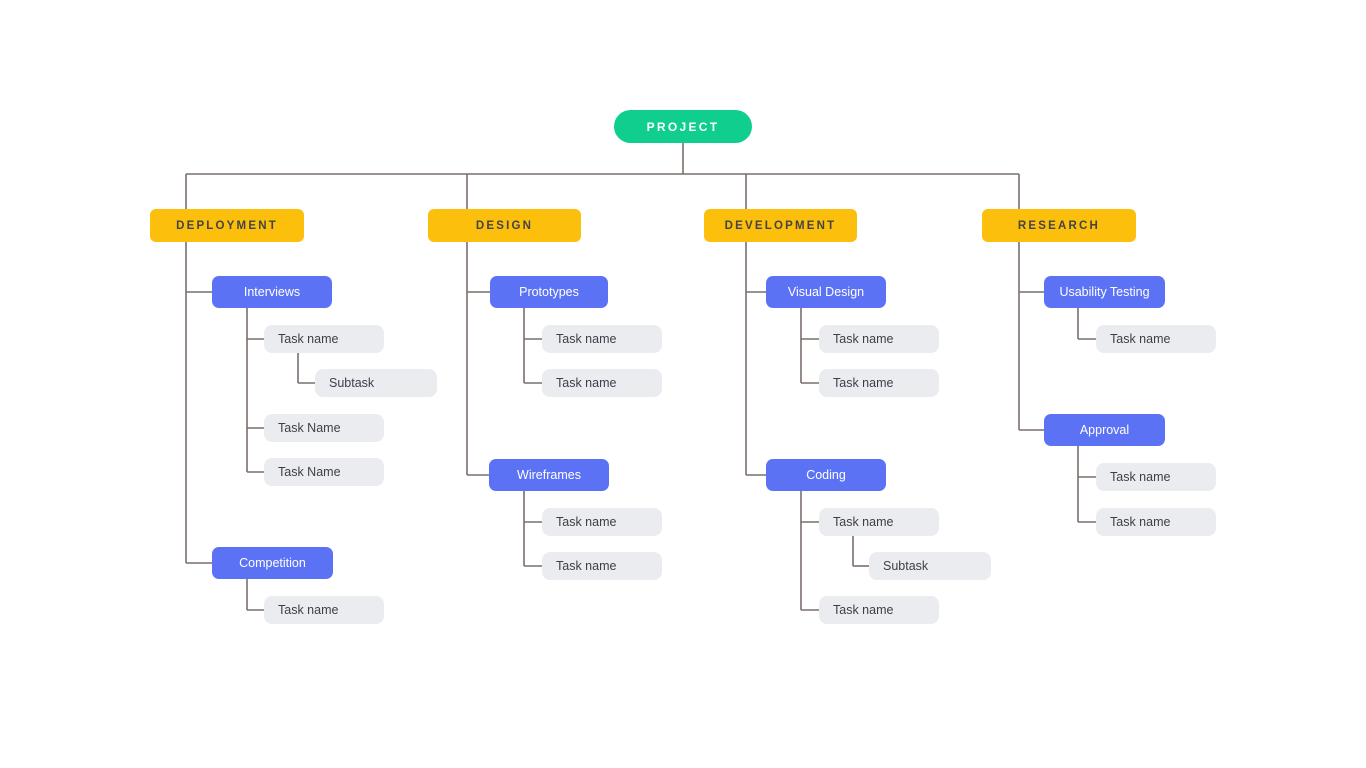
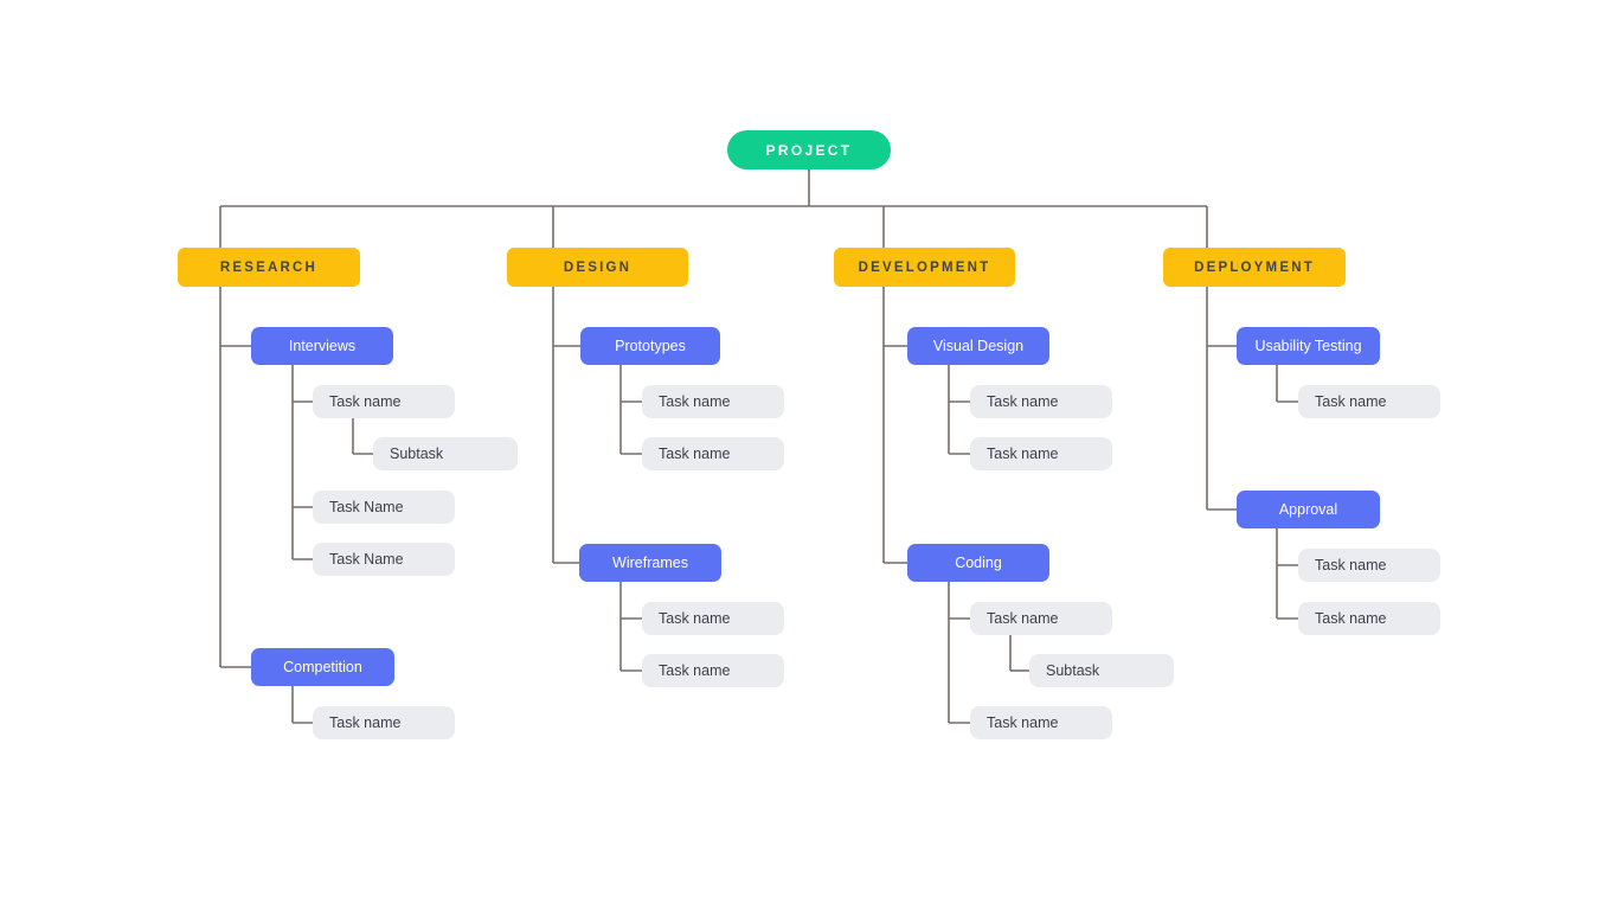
  PROJECT
- DEPLOYMENT
+ RESEARCH
  Interviews
  Task name
  Subtask
  Task Name
  Task Name
  Competition
  Task name
  DESIGN
  Prototypes
  Task name
  Task name
  Wireframes
  Task name
  Task name
  DEVELOPMENT
  Visual Design
  Task name
  Task name
  Coding
  Task name
  Subtask
  Task name
- RESEARCH
+ DEPLOYMENT
  Usability Testing
  Task name
  Approval
  Task name
  Task name
